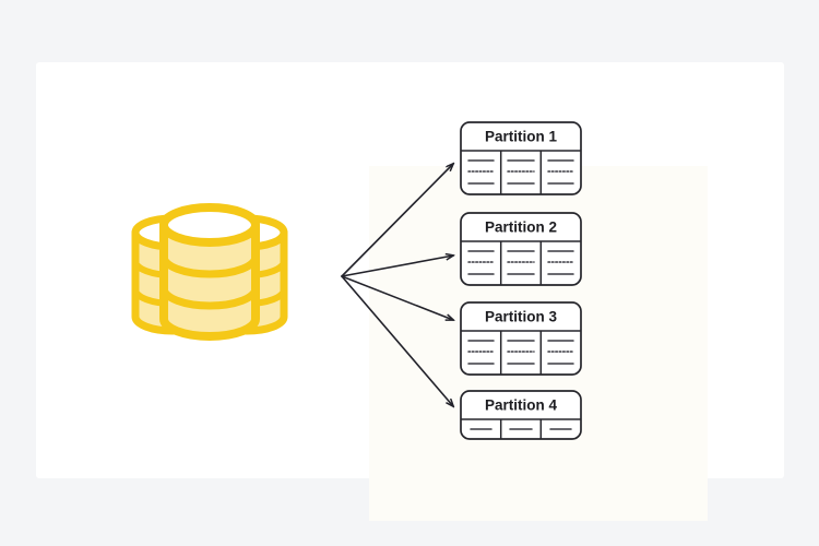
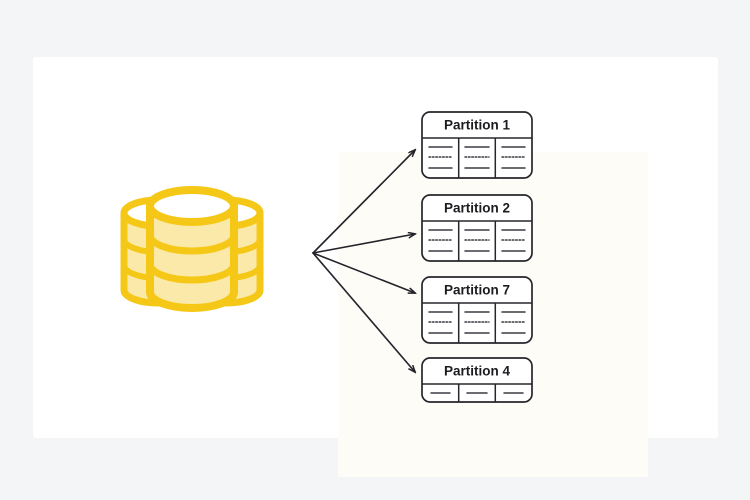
  Partition 1
  Partition 2
- Partition 3
+ Partition 7
  Partition 4
